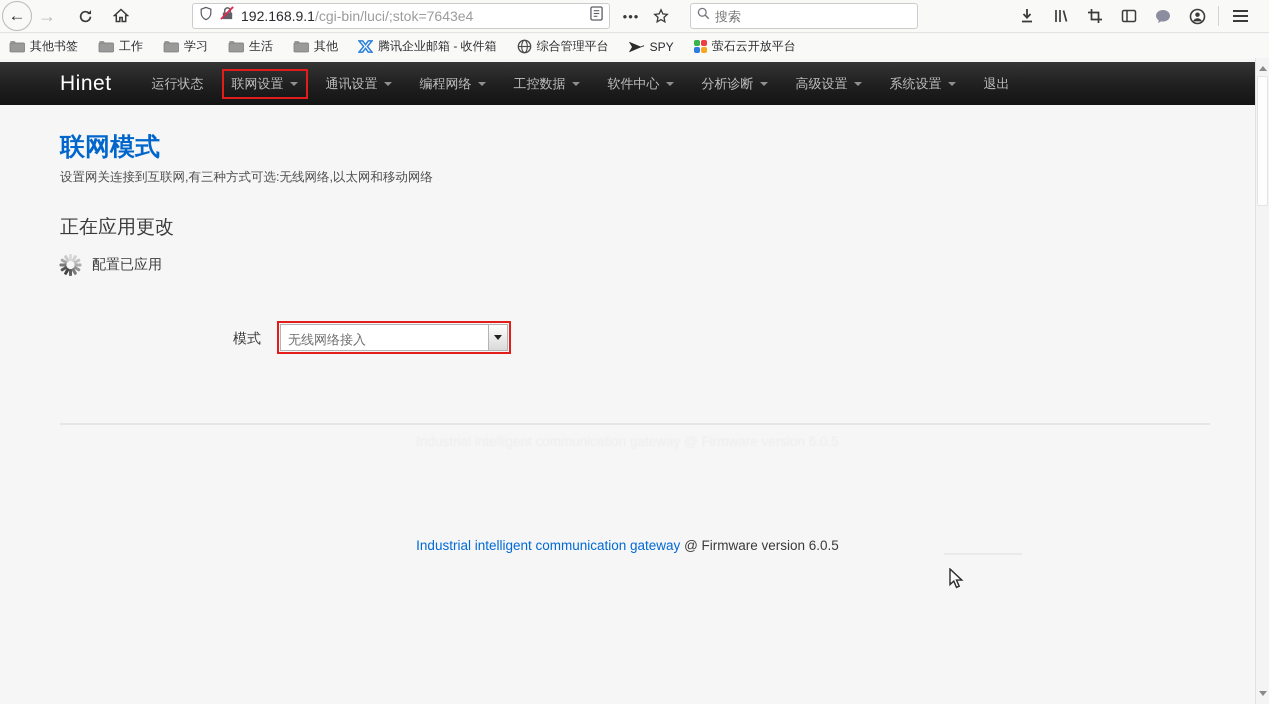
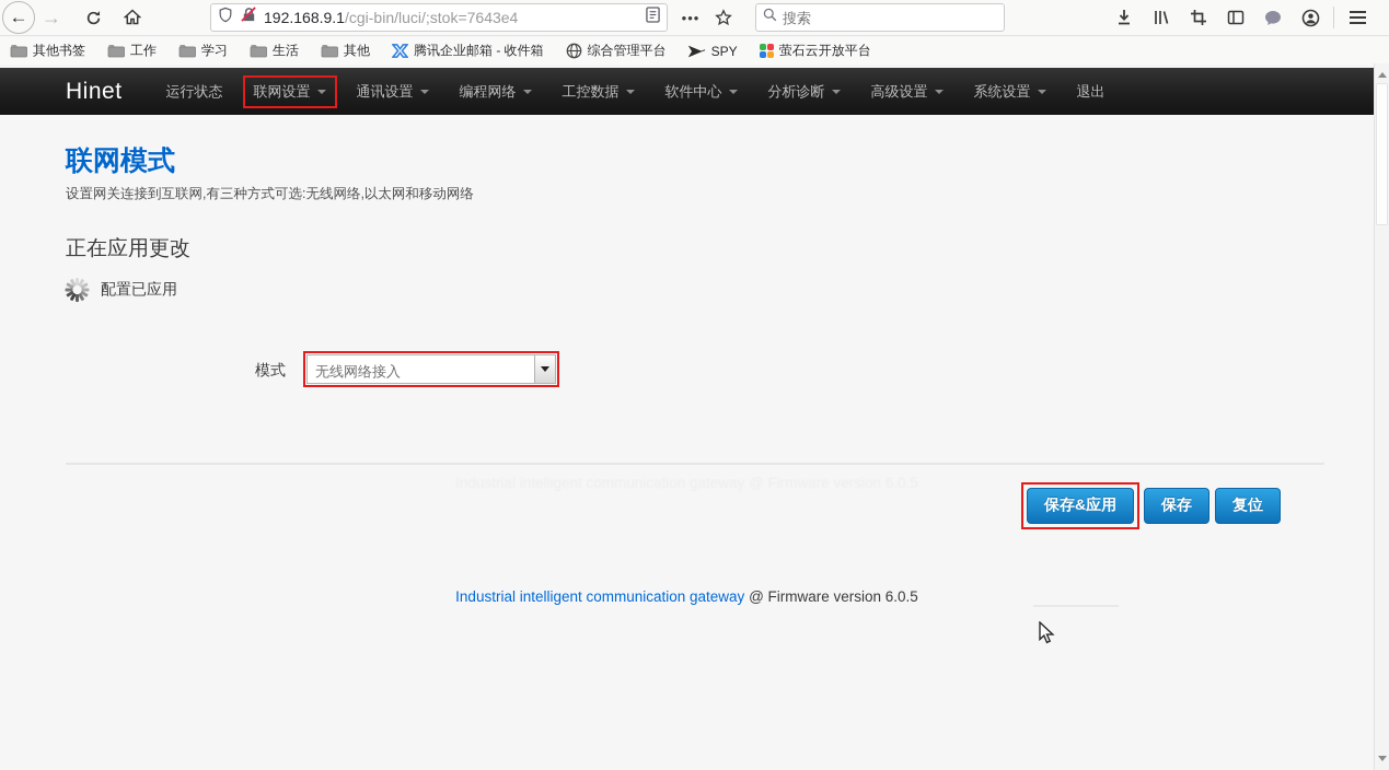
  ←
  →
  192.168.9.1
  /cgi-bin/luci/;stok=7643e4
  •••
  搜索
  其他书签
  工作
  学习
  生活
  其他
  腾讯企业邮箱 - 收件箱
  综合管理平台
  SPY
  萤石云开放平台
  Hinet
  运行状态
  联网设置
  通讯设置
  编程网络
  工控数据
  软件中心
  分析诊断
  高级设置
  系统设置
  退出
  联网模式
  设置网关连接到互联网,有三种方式可选:无线网络,以太网和移动网络
  正在应用更改
  配置已应用
  模式
  无线网络接入
+ 保存&应用
+ 保存
+ 复位
  Industrial intelligent communication gateway @ Firmware version 6.0.5
